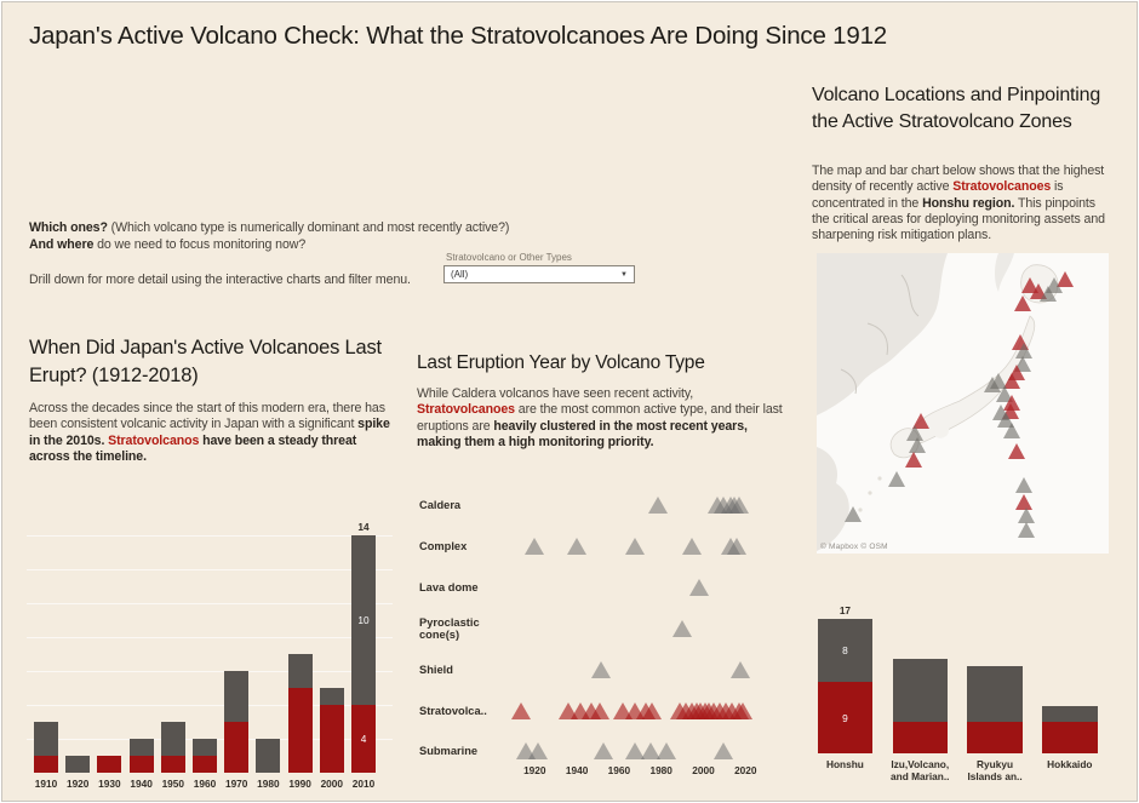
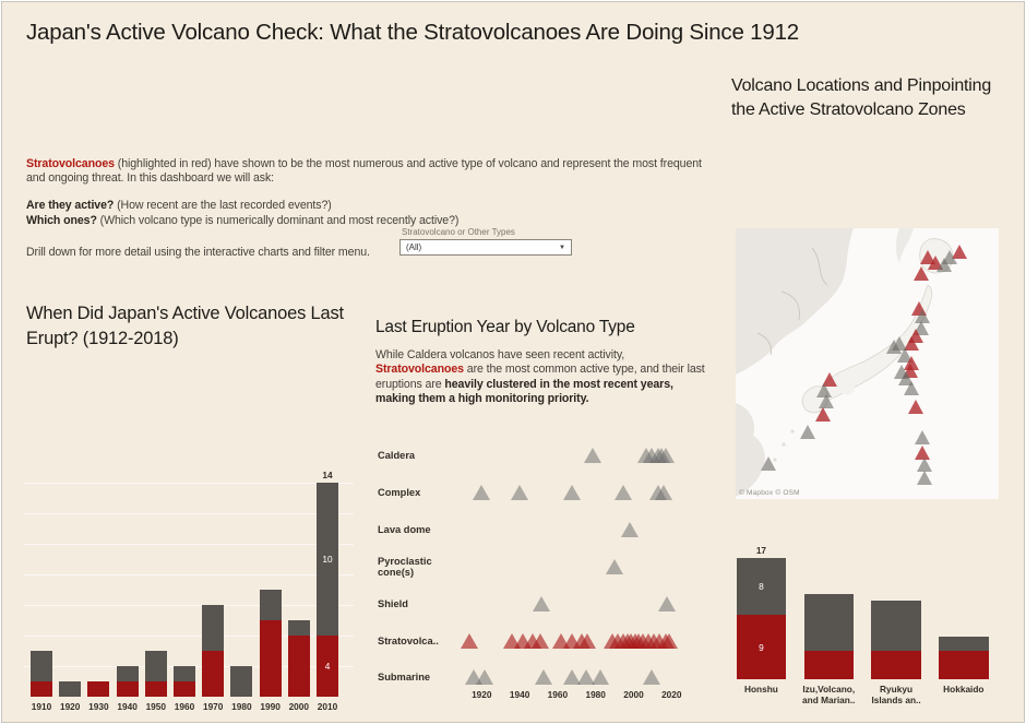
  Japan's Active Volcano Check: What the Stratovolcanoes Are Doing Since 1912
+ Stratovolcanoes (highlighted in red) have shown to be the most numerous and active type of volcano and represent the most frequent and ongoing threat. In this dashboard we will ask:
+ Are they active? (How recent are the last recorded events?)
  Which ones? (Which volcano type is numerically dominant and most recently active?)
- And where do we need to focus monitoring now?
  Drill down for more detail using the interactive charts and filter menu.
  Stratovolcano or Other Types
  (All)
  When Did Japan's Active Volcanoes Last Erupt? (1912-2018)
- Across the decades since the start of this modern era, there has been consistent volcanic activity in Japan with a significant spike in the 2010s. Stratovolcanos have been a steady threat across the timeline.
  Last Eruption Year by Volcano Type
  While Caldera volcanos have seen recent activity, Stratovolcanoes are the most common active type, and their last eruptions are heavily clustered in the most recent years, making them a high monitoring priority.
  Volcano Locations and Pinpointing the Active Stratovolcano Zones
- The map and bar chart below shows that the highest density of recently active Stratovolcanoes is concentrated in the Honshu region. This pinpoints the critical areas for deploying monitoring assets and sharpening risk mitigation plans.
  1910
  1920
  1930
  1940
  1950
  1960
  1970
  1980
  1990
  2000
  2010
  14
  10
  4
  Caldera
  Complex
  Lava dome
  Pyroclastic cone(s)
  Shield
  Stratovolca..
  Submarine
  1920
  1940
  1960
  1980
  2000
  2020
  Honshu
  Izu,Volcano,
  and Marian..
  Ryukyu
  Islands an..
  Hokkaido
  17
  8
  9
